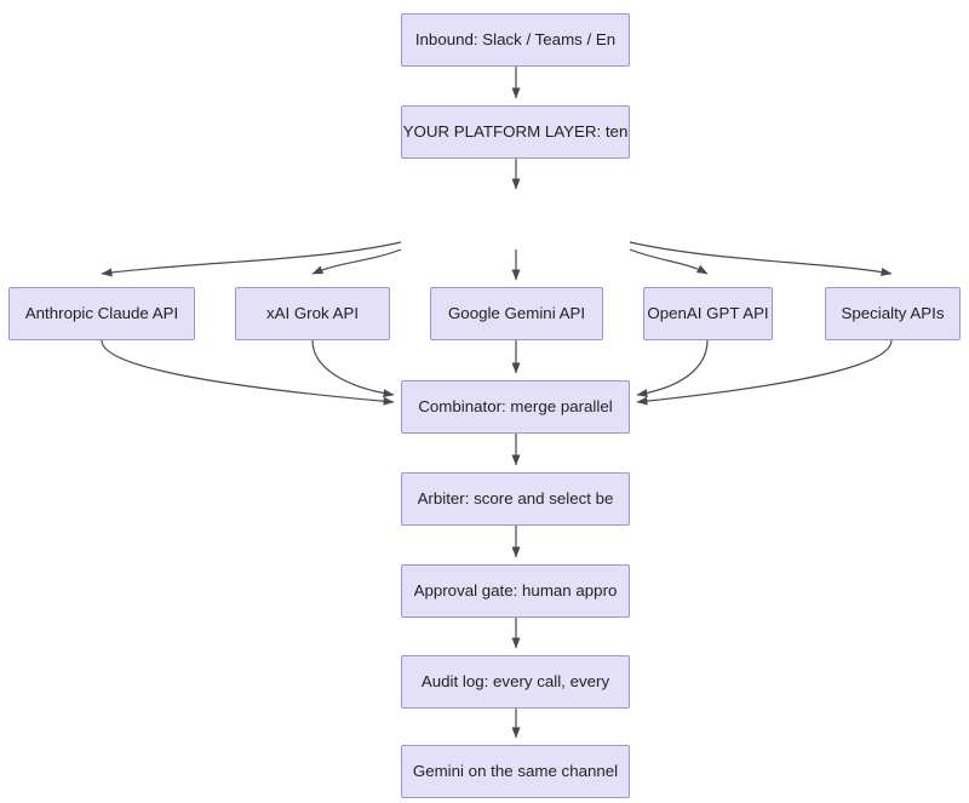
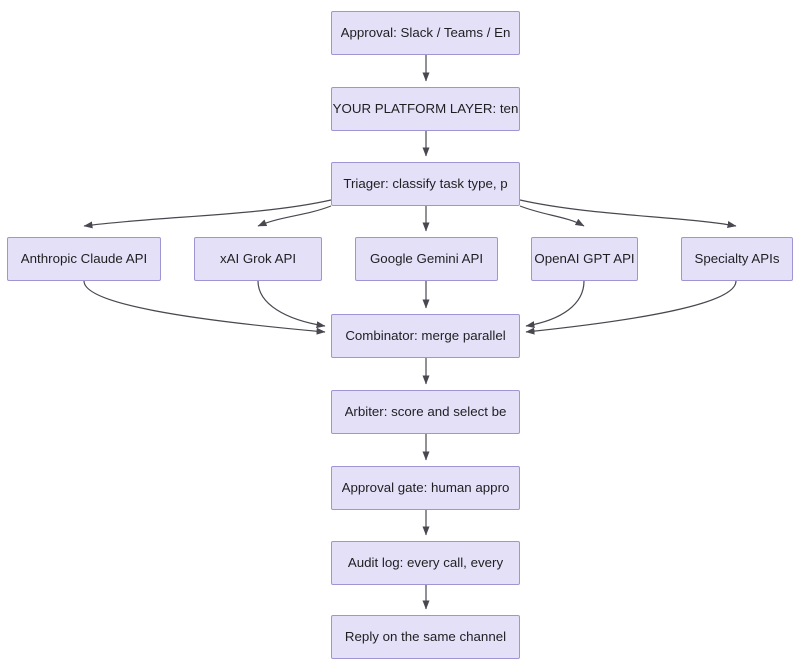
- Inbound: Slack / Teams / En
+ Approval: Slack / Teams / En
  YOUR PLATFORM LAYER: ten
+ Triager: classify task type, p
  Anthropic Claude API
  xAI Grok API
  Google Gemini API
  OpenAI GPT API
  Specialty APIs
  Combinator: merge parallel
  Arbiter: score and select be
  Approval gate: human appro
  Audit log: every call, every
- Gemini on the same channel
+ Reply on the same channel
